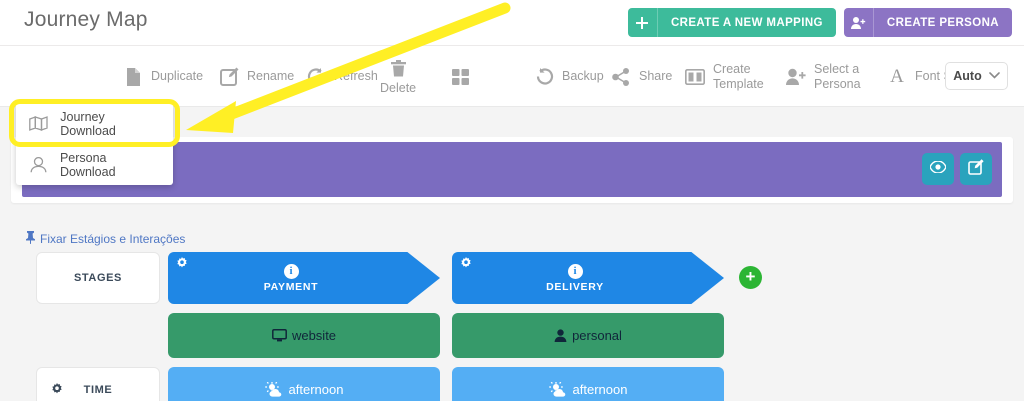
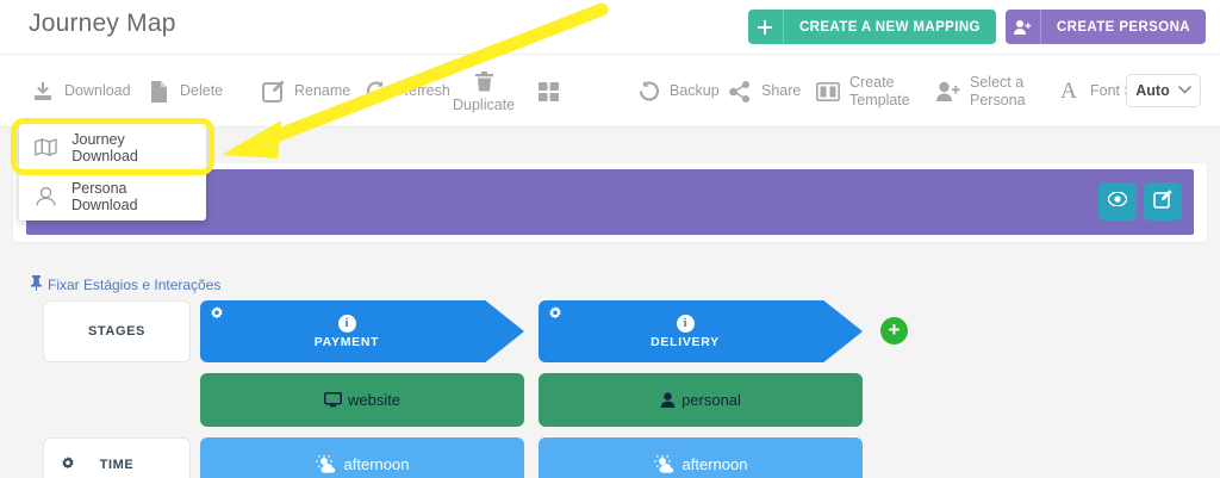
  Journey Map
  CREATE A NEW MAPPING
  CREATE PERSONA
+ Download
- Duplicate
+ Delete
  Rename
  efresh
- Delete
+ Duplicate
  Backup
  Share
  Create Template
  Select a Persona
  A
  Auto
  Journey Download
  Persona Download
  Fixar Estágios e Interações
  STAGES
  i
  PAYMENT
  i
  DELIVERY
  +
  website
  personal
  TIME
  afternoon
  afternoon
